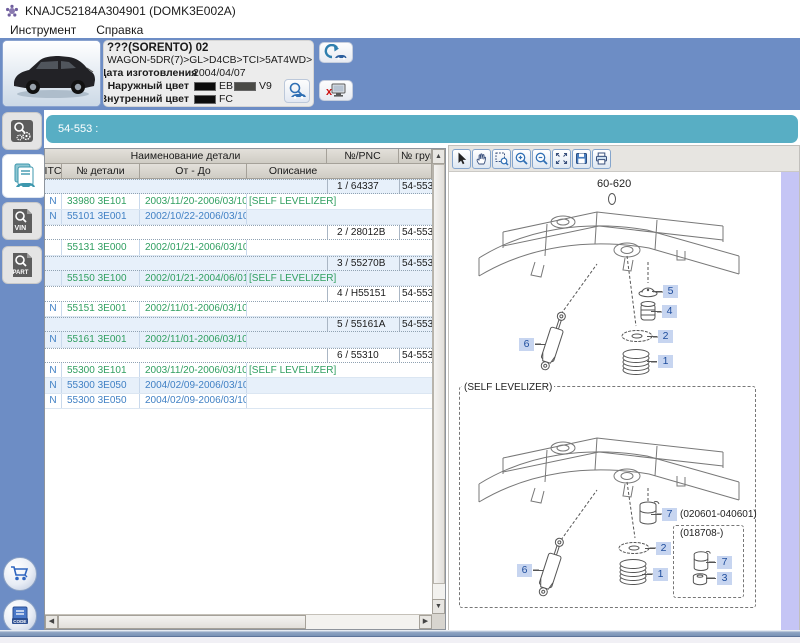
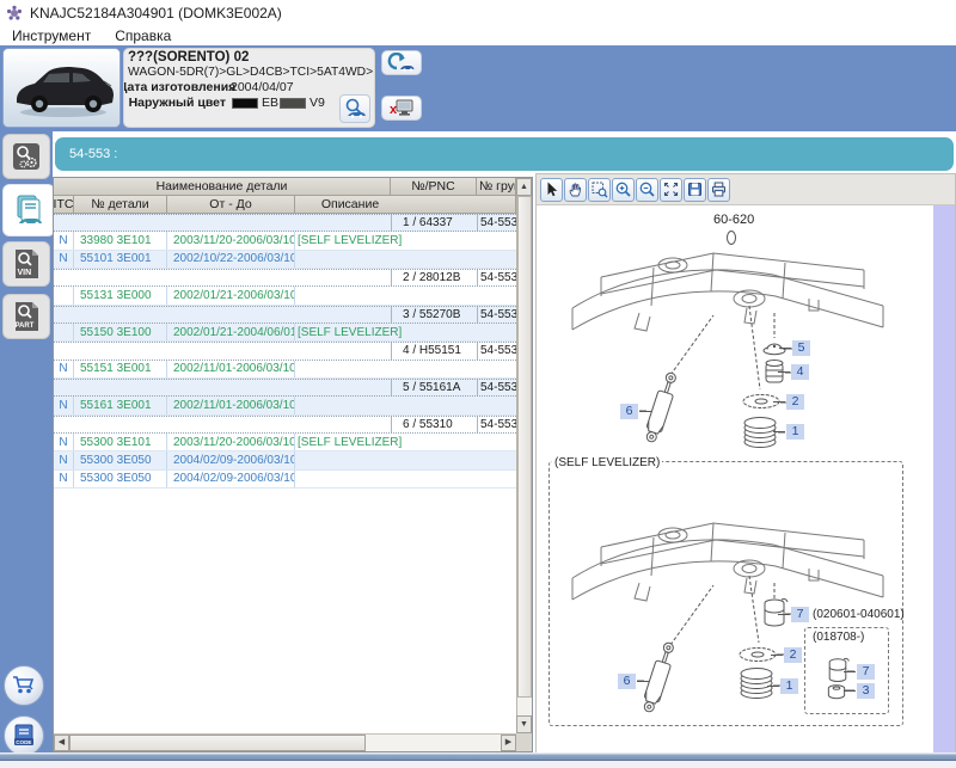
  KNAJC52184A304901 (DOMK3E002A)
  Инструмент
  Справка
  ???(SORENTO) 02
  WAGON-5DR(7)>GL>D4CB>TCI>5AT4WD>
  ата изготовлени
  2004/04/07
  Наружный цвет
  EB
  V9
- Внутренний цвет
- FC
  x
  54-553 :
  Наименование детали
  №/PNC
  № гру
  ITC
  № детали
  От - До
  Описание
  1 / 64337
  54-553
  N
  33980 3E101
  2003/11/20-2006/03/10
  [SELF LEVELIZE
  N
  55101 3E001
  2002/10/22-2006/03/10
  2 / 28012B
  54-553
  55131 3E000
  2002/01/21-2006/03/10
  3 / 55270B
  54-553
  55150 3E100
  2002/01/21-2004/06/01
  [SELF LEVELIZE
  4 / H55151
  54-553
  N
  55151 3E001
  2002/11/01-2006/03/10
  5 / 55161A
  54-553
  N
  55161 3E001
  2002/11/01-2006/03/10
  6 / 55310
  54-553
  N
  55300 3E101
  2003/11/20-2006/03/10
  [SELF LEVELIZE
  N
  55300 3E050
  2004/02/09-2006/03/10
  N
  55300 3E050
  2004/02/09-2006/03/10
  60-620
  5
  4
  2
  1
  6
  (SELF LEVELIZER)
  7
  (020601-040601)
  2
  1
  6
  (018708-)
  7
  3
